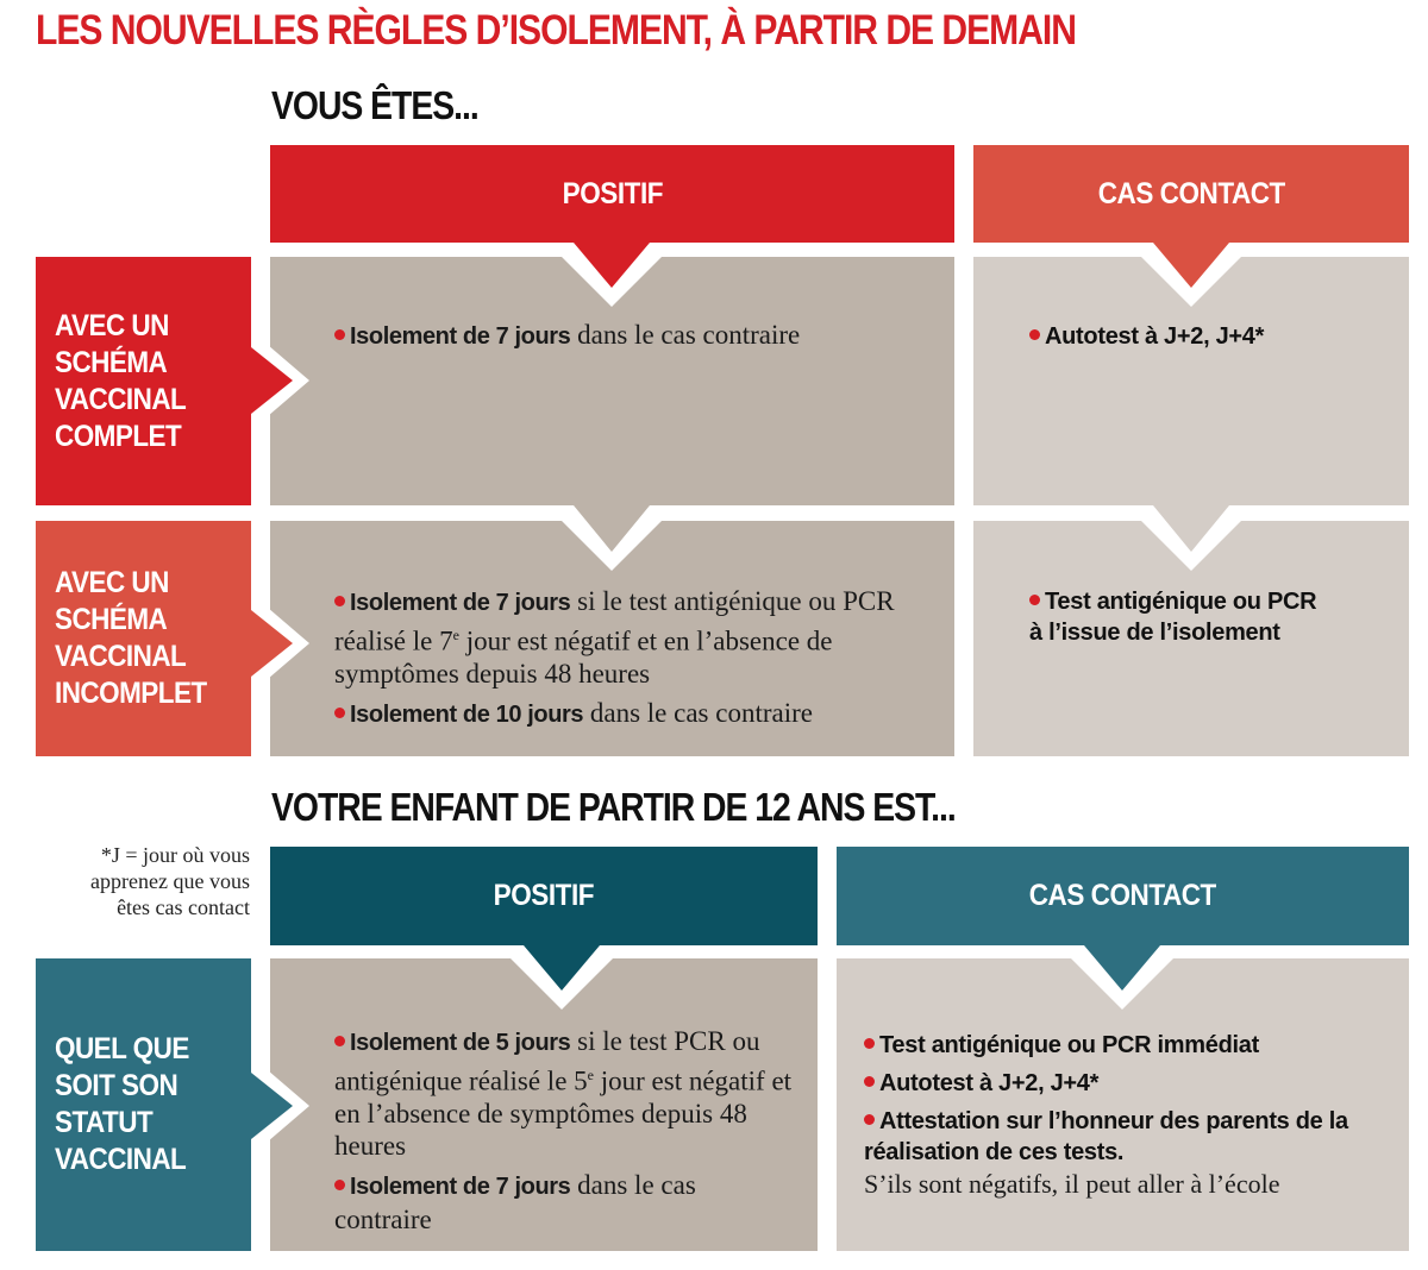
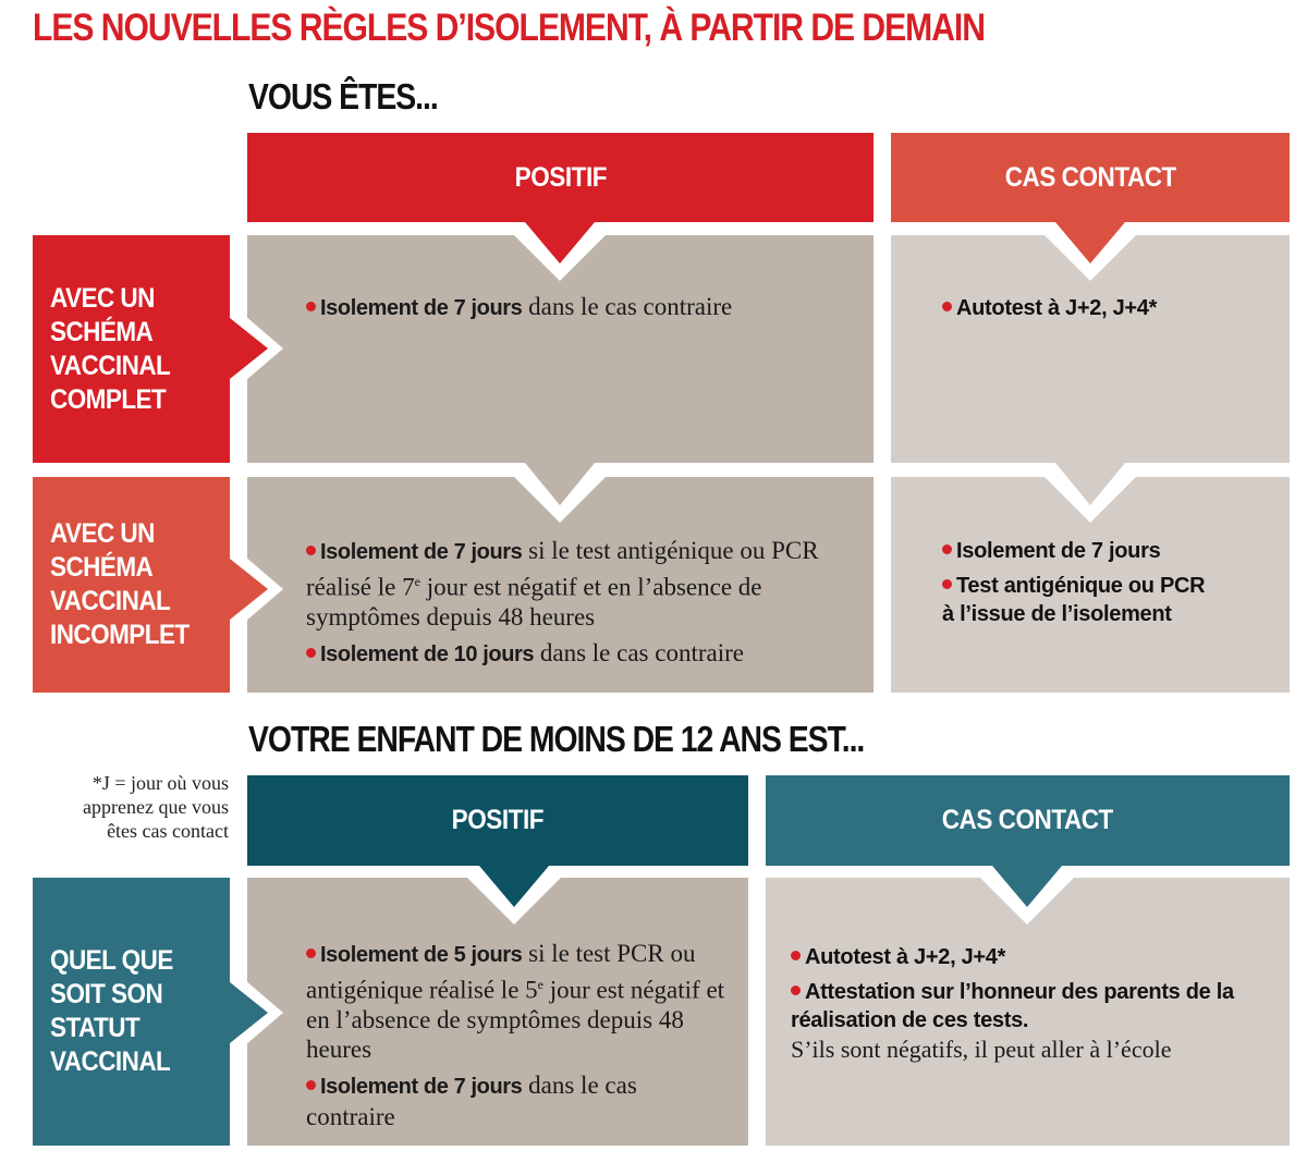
  LES NOUVELLES RÈGLES D’ISOLEMENT, À PARTIR DE DEMAIN
  VOUS ÊTES...
  POSITIF
  CAS CONTACT
  AVEC UN
  SCHÉMA
  VACCINAL
  COMPLET
  AVEC UN
  SCHÉMA
  VACCINAL
  INCOMPLET
  Isolement de 7 jours dans le cas contraire
  Autotest à J+2, J+4*
  Isolement de 7 jours si le test antigénique ou PCR réalisé le 7e jour est négatif et en l’absence de symptômes depuis 48 heures
  Isolement de 10 jours dans le cas contraire
+ Isolement de 7 jours
  Test antigénique ou PCR
  à l’issue de l’isolement
- VOTRE ENFANT DE PARTIR DE 12 ANS EST...
+ VOTRE ENFANT DE MOINS DE 12 ANS EST...
  *J = jour où vous
  apprenez que vous
  êtes cas contact
  POSITIF
  CAS CONTACT
  QUEL QUE
  SOIT SON
  STATUT
  VACCINAL
  Isolement de 5 jours si le test PCR ou antigénique réalisé le 5e jour est négatif et en l’absence de symptômes depuis 48 heures
  Isolement de 7 jours dans le cas contraire
- Test antigénique ou PCR immédiat
  Autotest à J+2, J+4*
  Attestation sur l’honneur des parents de la réalisation de ces tests.
  S’ils sont négatifs, il peut aller à l’école
